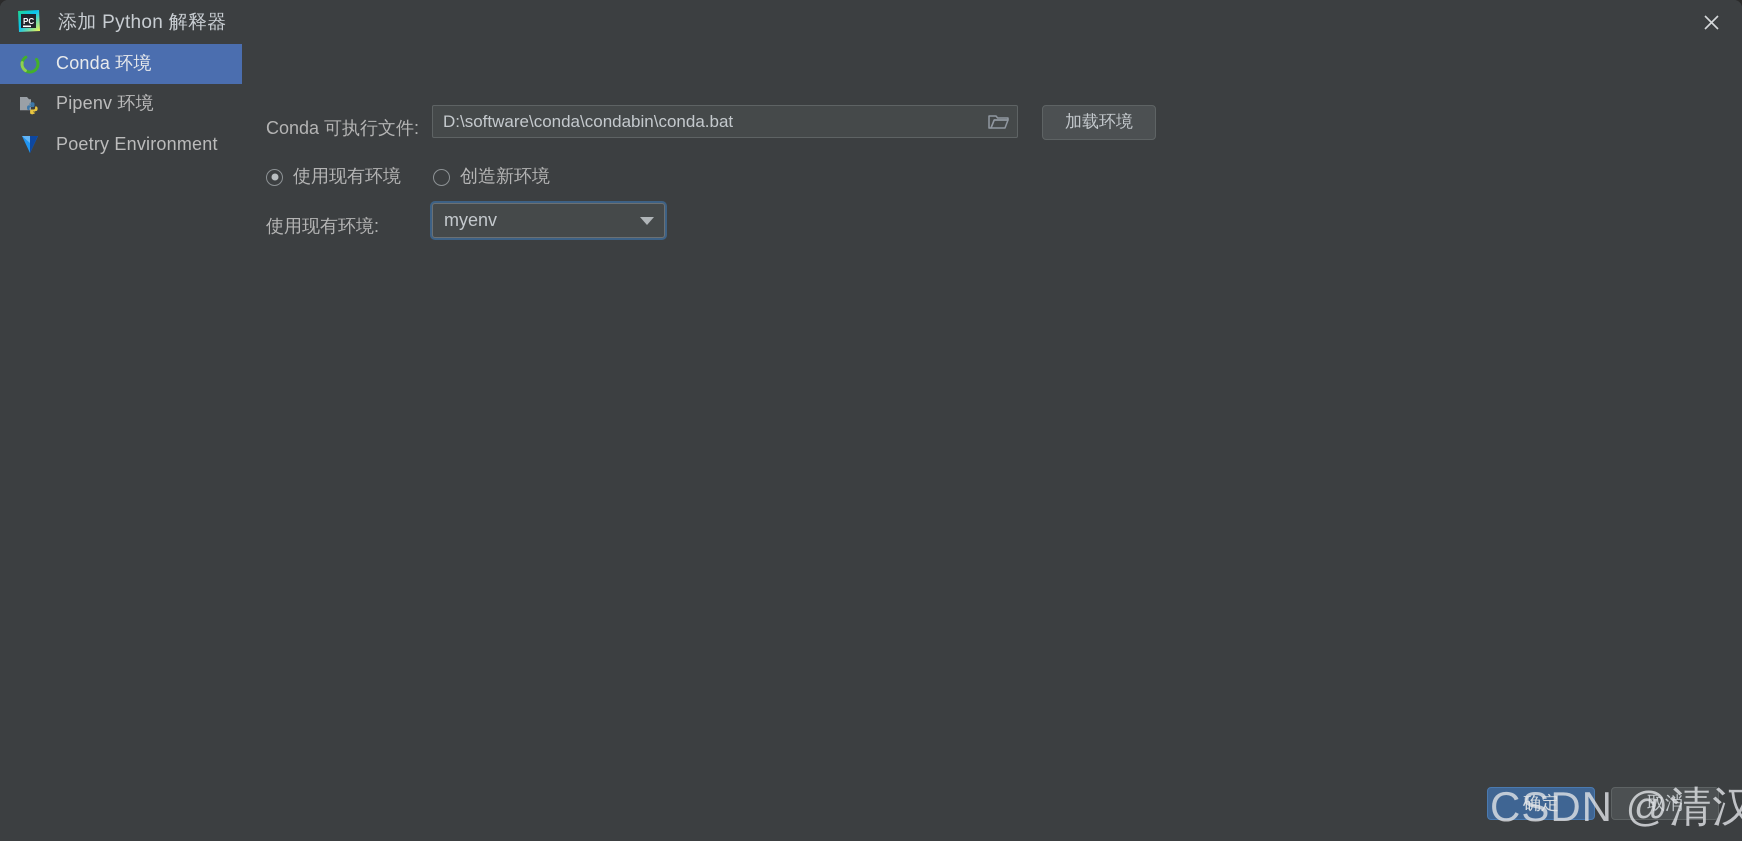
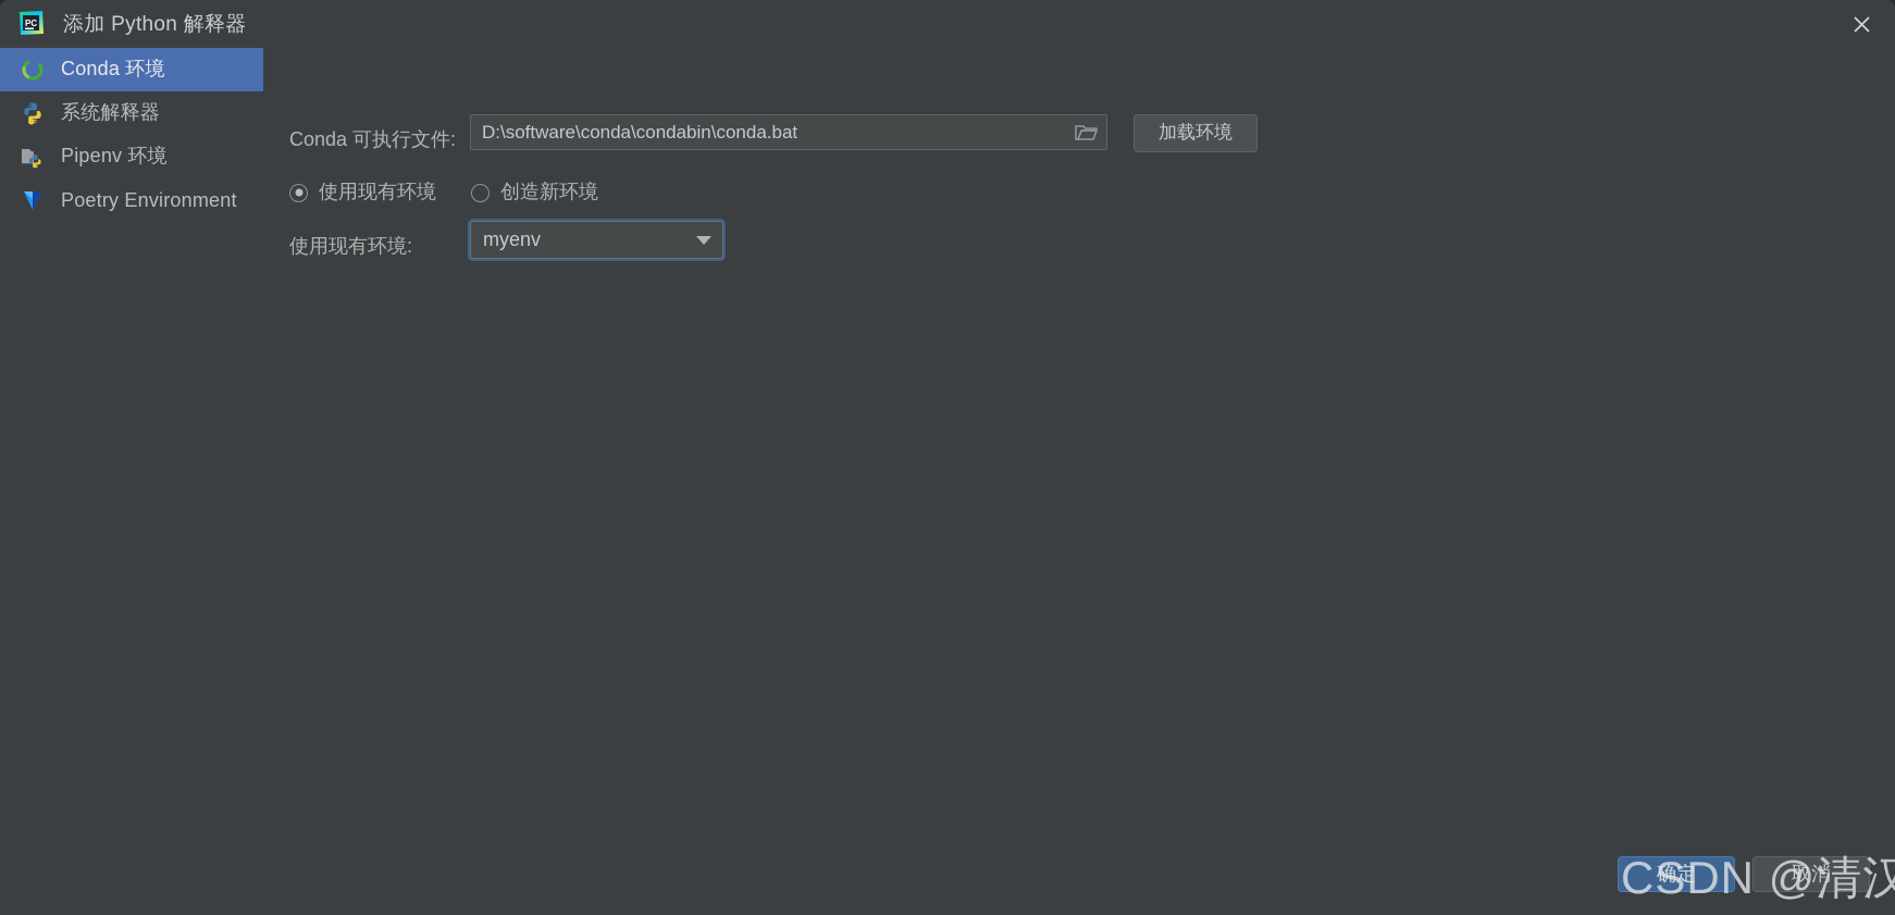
  PC
  添加 Python 解释器
  Conda 环境
+ 系统解释器
  Pipenv 环境
  Poetry Environment
  Conda 可执行文件:
  D:\software\conda\condabin\conda.bat
  加载环境
  使用现有环境
  创造新环境
  使用现有环境:
  myenv
  确定
  取消
  CSDN @清汉
